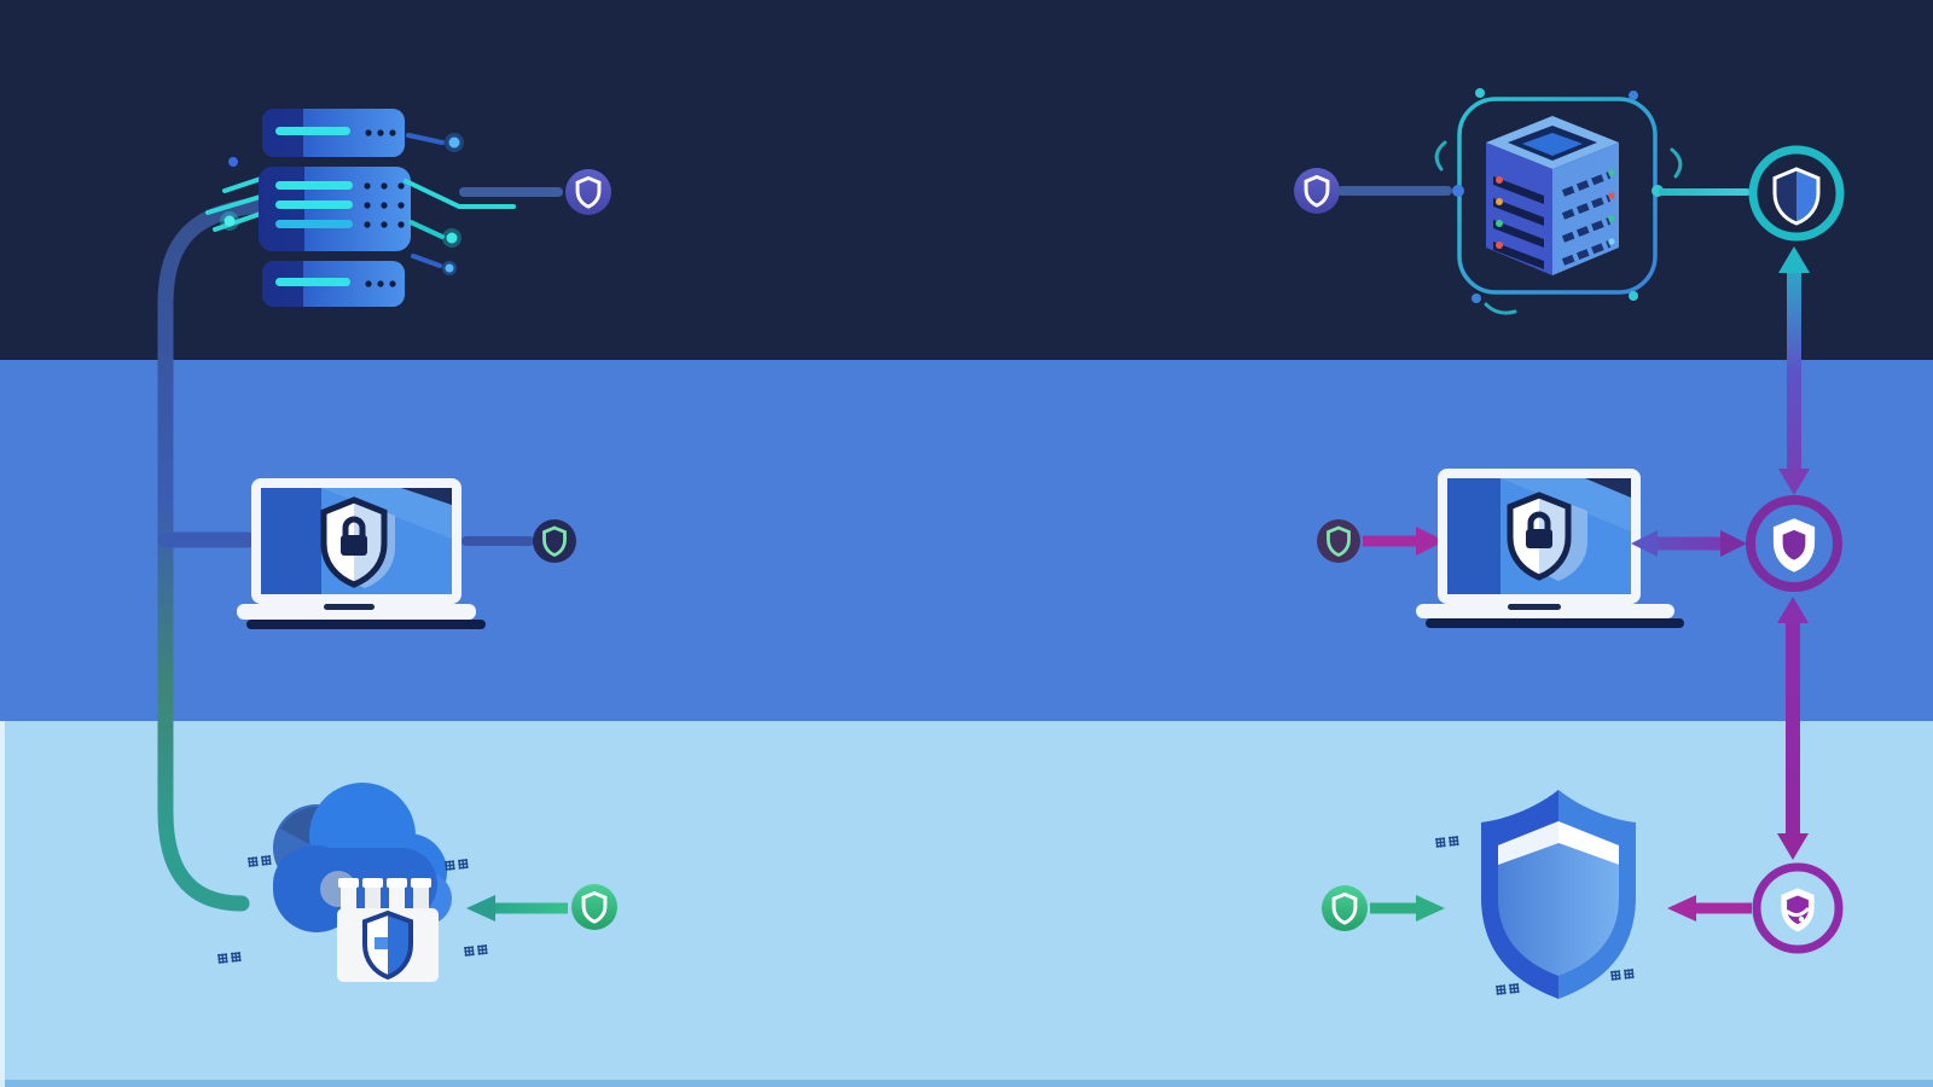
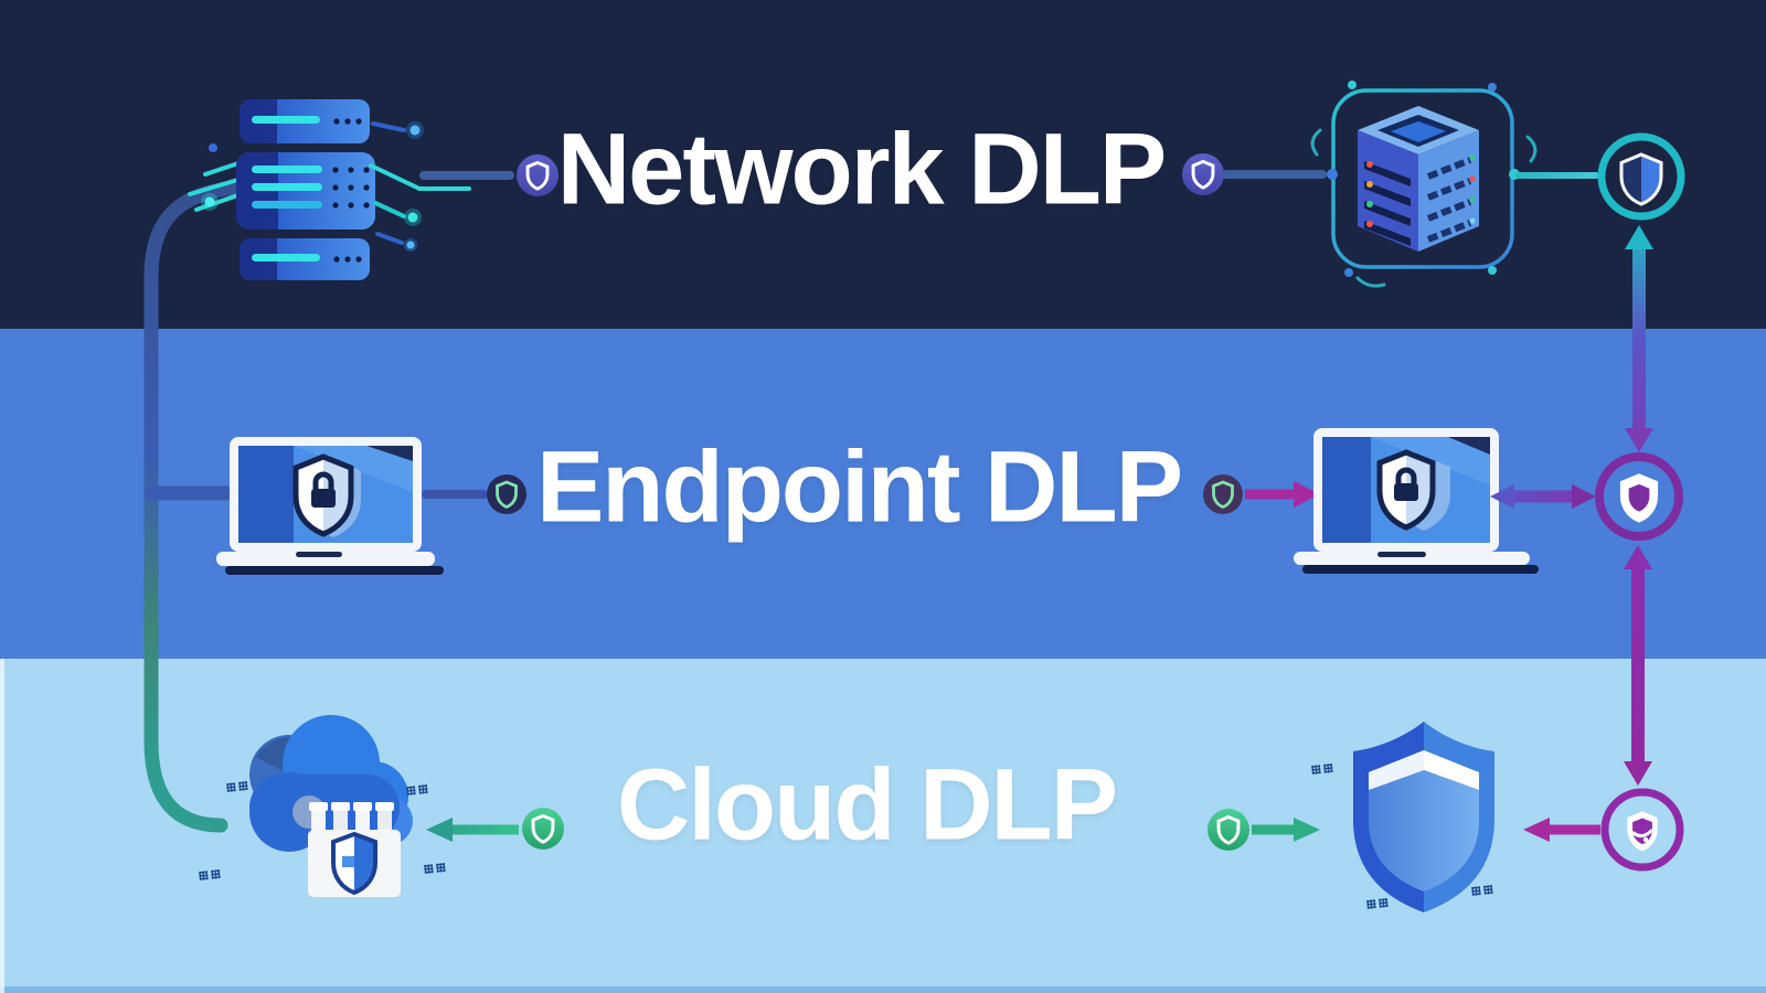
+ Network DLP
+ Endpoint DLP
+ Cloud DLP
